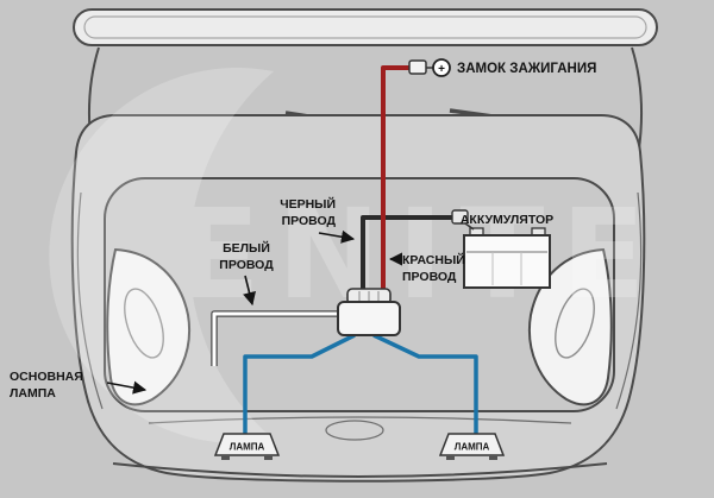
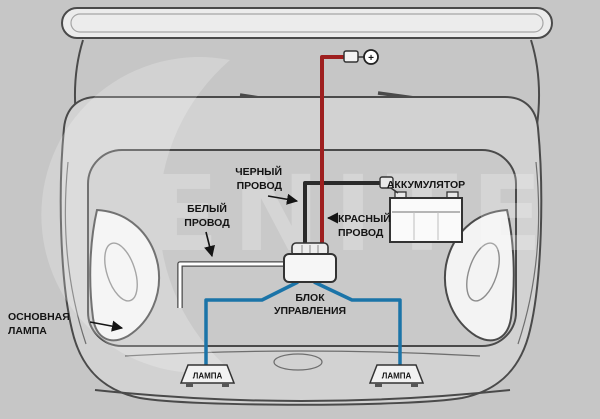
  XENIE
  +
  ЛАМПА
  ЛАМПА
- ЗАМОК ЗАЖИГАНИЯ
  ЧЕРНЫЙ
  ПРОВОД
  АККУМУЛЯТОР
  БЕЛЫЙ
  ПРОВОД
  КРАСНЫЙ
  ПРОВОД
+ БЛОК
+ УПРАВЛЕНИЯ
  ОСНОВНАЯ
  ЛАМПА
